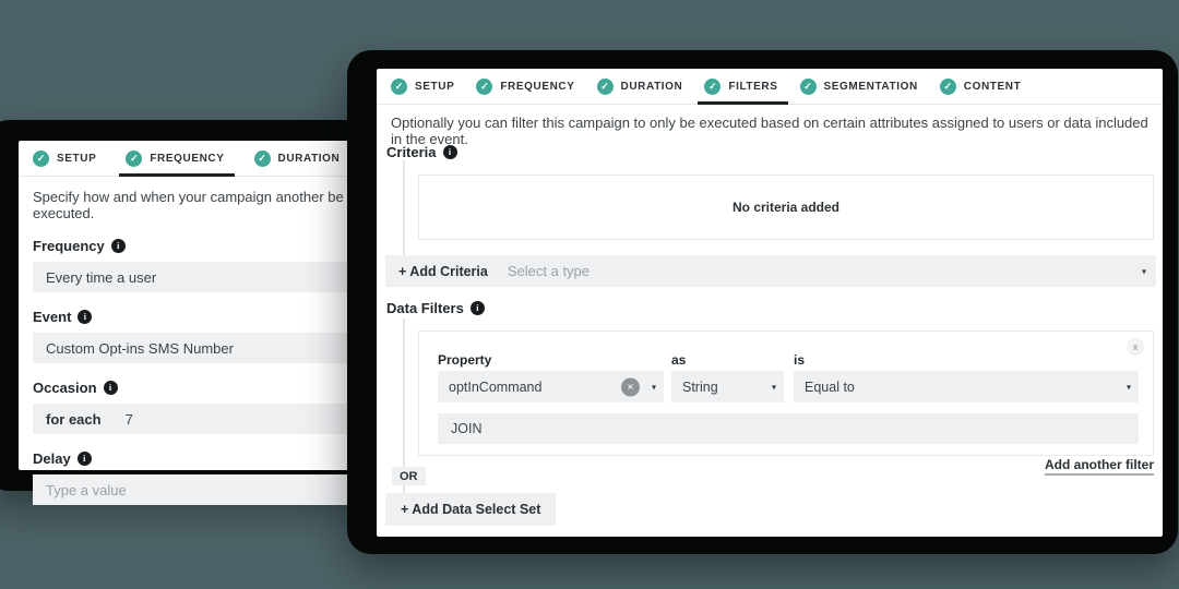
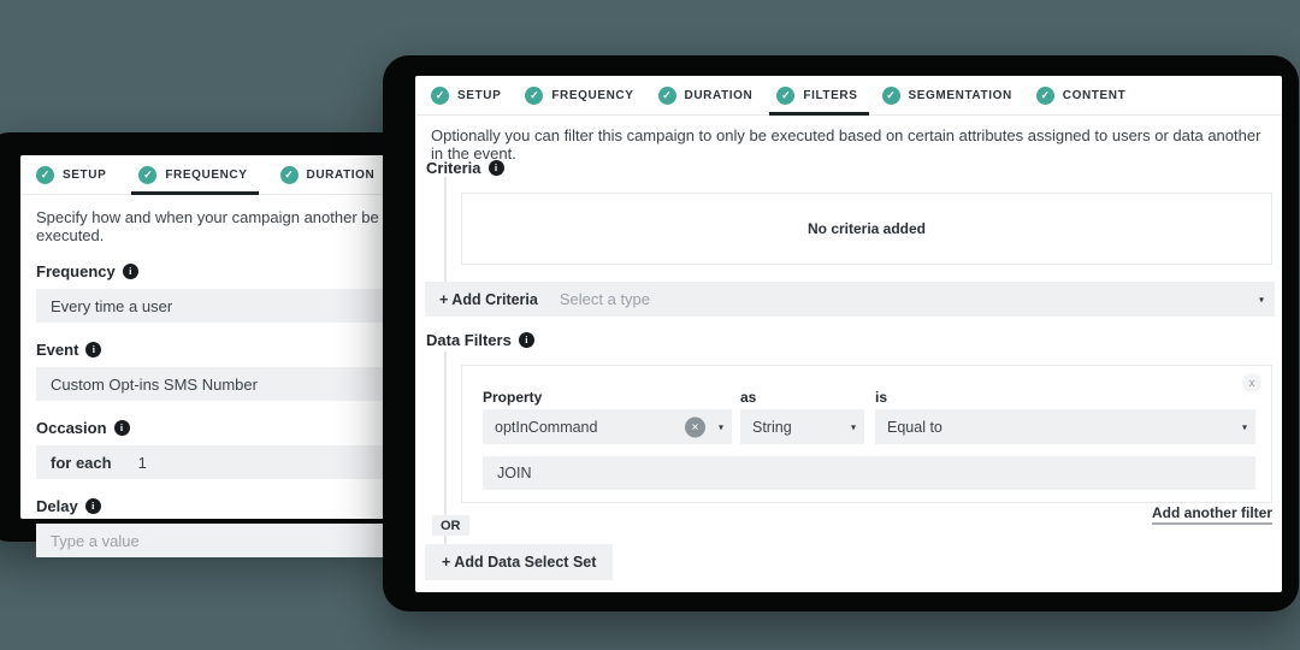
  ✓
  SETUP
  ✓
  FREQUENCY
  ✓
  DURATION
  Specify how and when your campaign another be executed.
  Frequency
  i
  Every time a user
  Event
  i
  Custom Opt-ins SMS Number
  Occasion
  i
  for each
- 7
+ 1
  Delay
  i
  Type a value
  ✓
  SETUP
  ✓
  FREQUENCY
  ✓
  DURATION
  ✓
  FILTERS
  ✓
  SEGMENTATION
  ✓
  CONTENT
- Optionally you can filter this campaign to only be executed based on certain attributes assigned to users or data included in the event.
+ Optionally you can filter this campaign to only be executed based on certain attributes assigned to users or data another in the event.
  Criteria
  i
  No criteria added
  + Add Criteria
  Select a type
  ▾
  Data Filters
  i
  x
  Property
  as
  is
  optInCommand
  ✕
  ▾
  String
  ▾
  Equal to
  ▾
  JOIN
  OR
  Add another filter
  + Add Data Select Set
